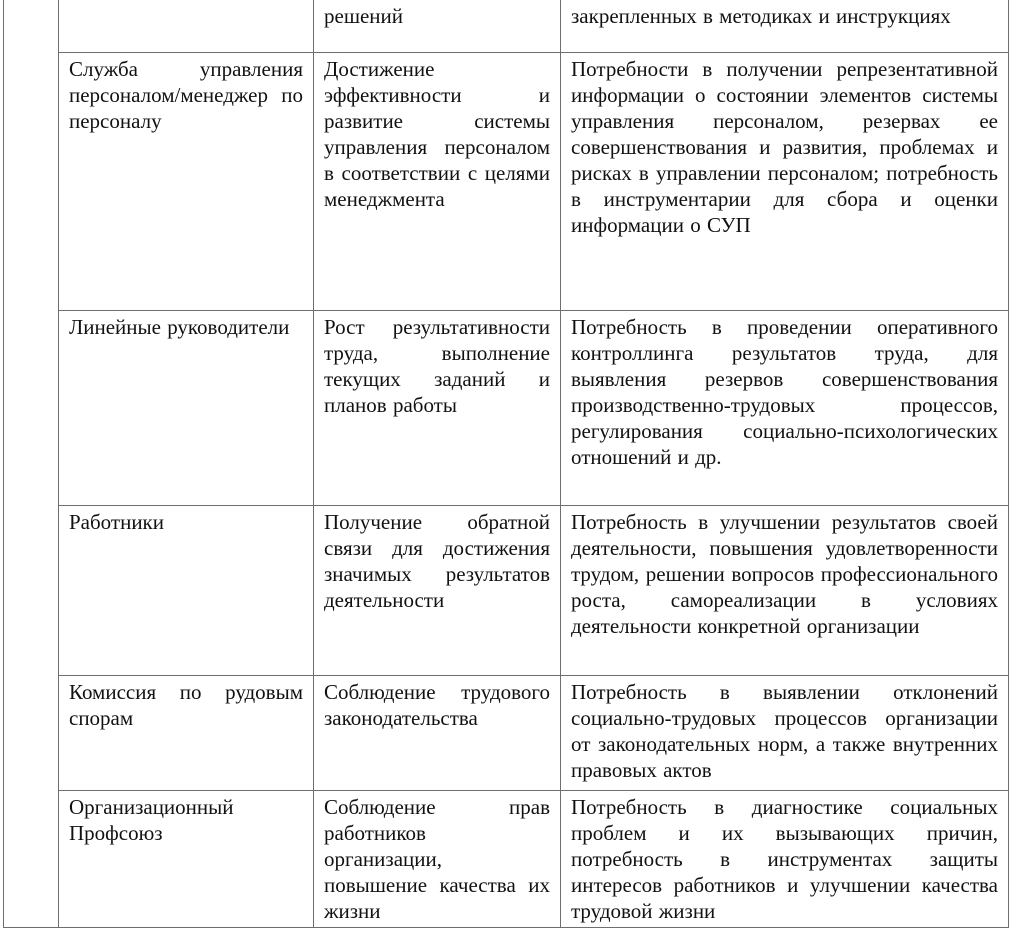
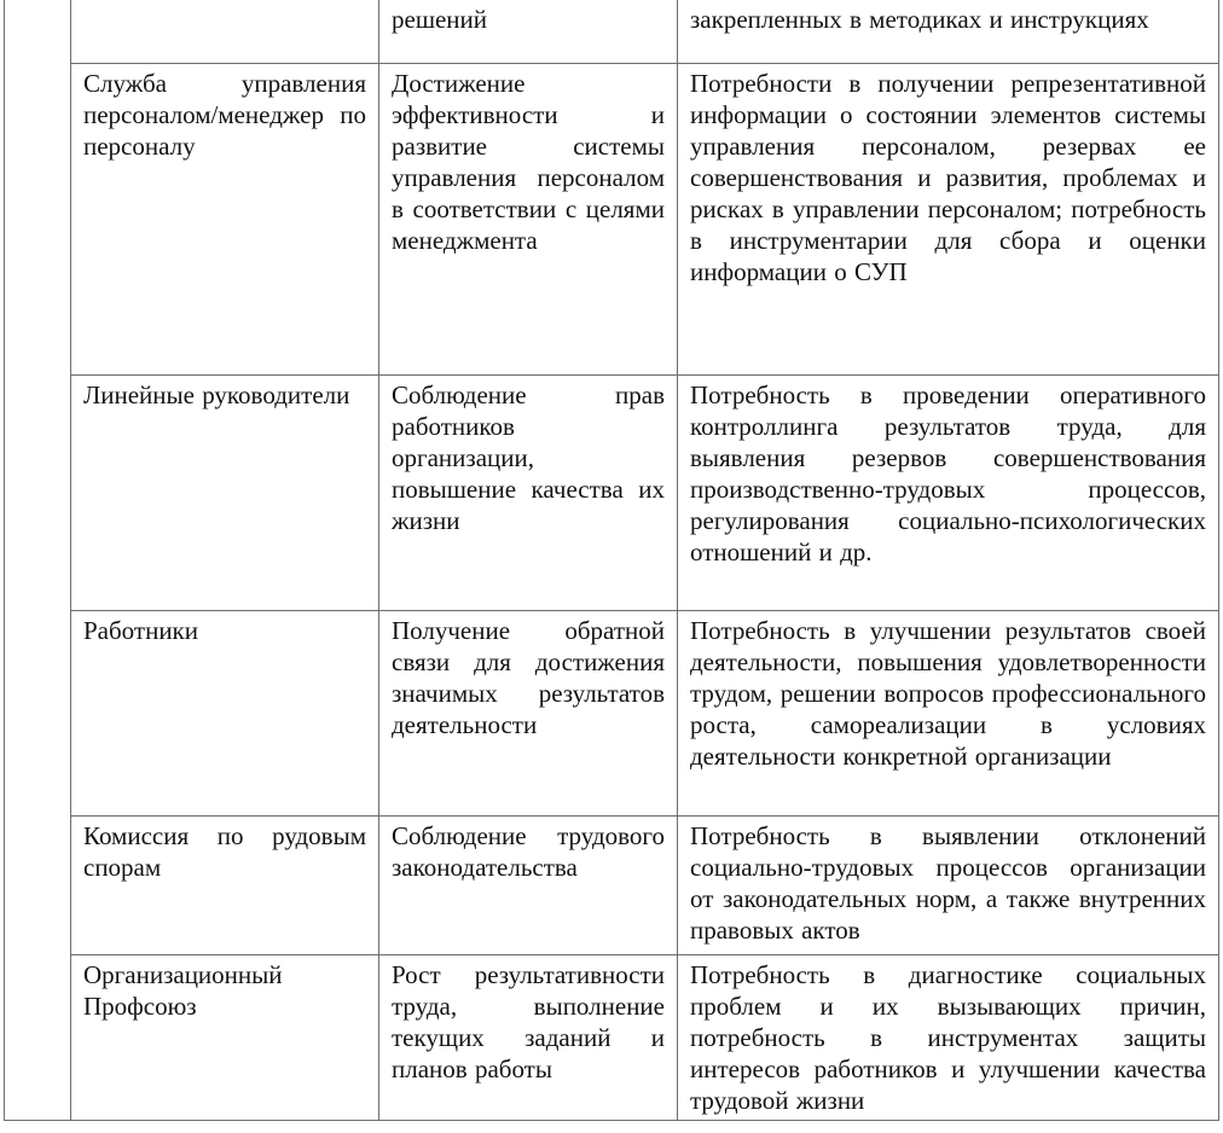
  		решений	закрепленных в методиках и инструкциях
  Служба управления персоналом/менеджер по персоналу	Достижение эффективности и развитие системы управления персоналом в соответствии с целями менеджмента	Потребности в получении репрезентативной информации о состоянии элементов системы управления персоналом, резервах ее совершенствования и развития, проблемах и рисках в управлении персоналом; потребность в инструментарии для сбора и оценки информации о СУП
- Линейные руководители	Рост результативности труда, выполнение текущих заданий и планов работы	Потребность в проведении оперативного контроллинга результатов труда, для выявления резервов совершенствования производственно-трудовых процессов, регулирования социально-психологических отношений и др.
+ Линейные руководители	Соблюдение прав работников организации, повышение качества их жизни	Потребность в проведении оперативного контроллинга результатов труда, для выявления резервов совершенствования производственно-трудовых процессов, регулирования социально-психологических отношений и др.
  Работники	Получение обратной связи для достижения значимых результатов деятельности	Потребность в улучшении результатов своей деятельности, повышения удовлетворенности трудом, решении вопросов профессионального роста, самореализации в условиях деятельности конкретной организации
  Комиссия по рудовым спорам	Соблюдение трудового законодательства	Потребность в выявлении отклонений социально-трудовых процессов организации от законодательных норм, а также внутренних правовых актов
- Организационный Профсоюз	Соблюдение прав работников организации, повышение качества их жизни	Потребность в диагностике социальных проблем и их вызывающих причин, потребность в инструментах защиты интересов работников и улучшении качества трудовой жизни
+ Организационный Профсоюз	Рост результативности труда, выполнение текущих заданий и планов работы	Потребность в диагностике социальных проблем и их вызывающих причин, потребность в инструментах защиты интересов работников и улучшении качества трудовой жизни
